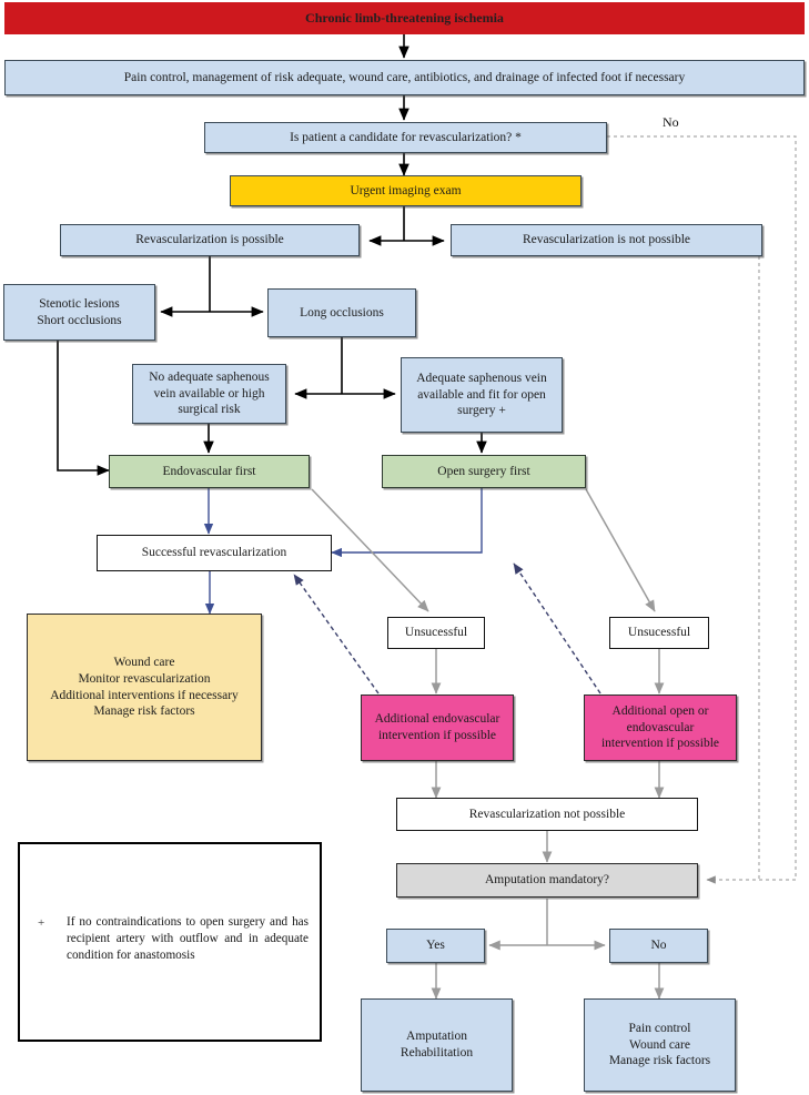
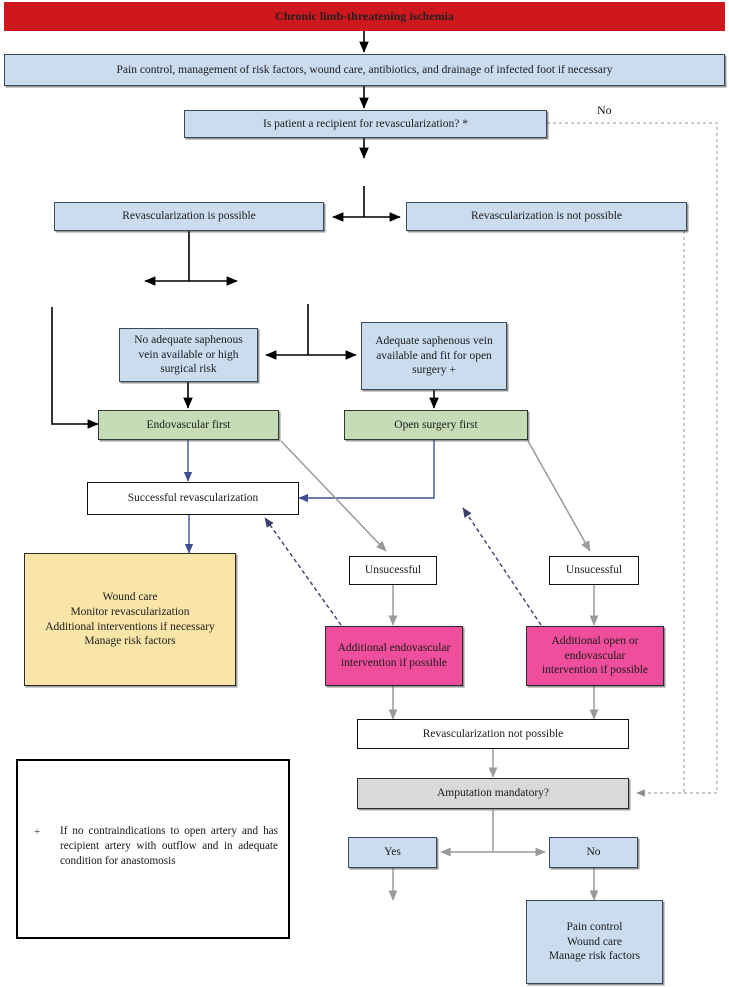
  Chronic limb-threatening ischemia
- Pain control, management of risk adequate, wound care, antibiotics, and drainage of infected foot if necessary
+ Pain control, management of risk factors, wound care, antibiotics, and drainage of infected foot if necessary
- Is patient a candidate for revascularization? *
+ Is patient a recipient for revascularization? *
- Urgent imaging exam
  Revascularization is possible
  Revascularization is not possible
- Stenotic lesions
- Short occlusions
- Long occlusions
  No adequate saphenous
  vein available or high
  surgical risk
  Adequate saphenous vein
  available and fit for open
  surgery +
  Endovascular first
  Open surgery first
  Successful revascularization
  Wound care
  Monitor revascularization
  Additional interventions if necessary
  Manage risk factors
  Unsucessful
  Unsucessful
  Additional endovascular
  intervention if possible
  Additional open or
  endovascular
  intervention if possible
  Revascularization not possible
  Amputation mandatory?
  Yes
  No
- Amputation
- Rehabilitation
  Pain control
  Wound care
  Manage risk factors
  No
  +
- If no contraindications to open surgery and has recipient artery with outflow and in adequate condition for anastomosis
+ If no contraindications to open artery and has recipient artery with outflow and in adequate condition for anastomosis
